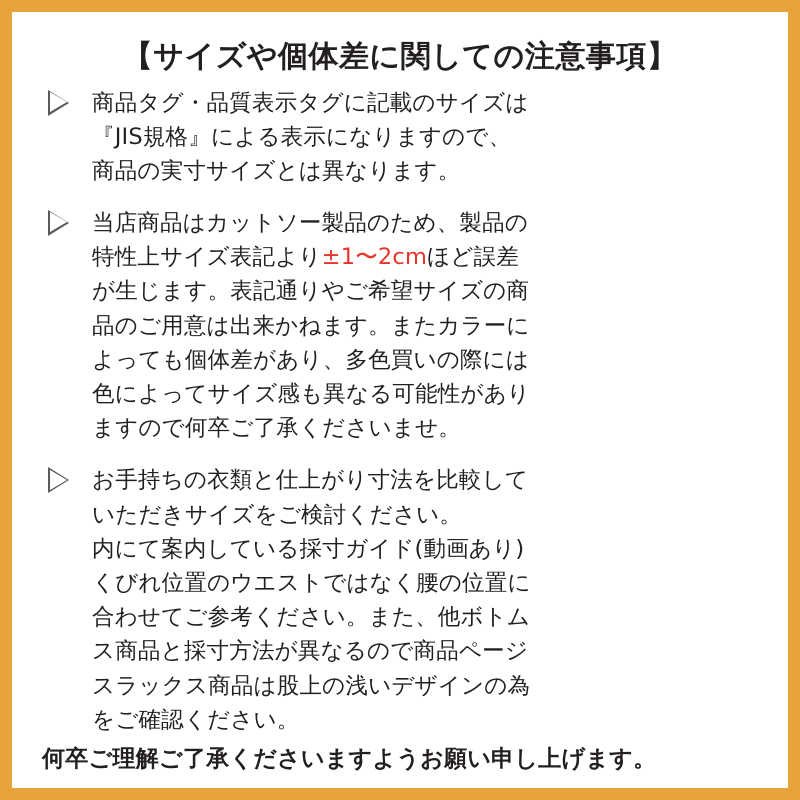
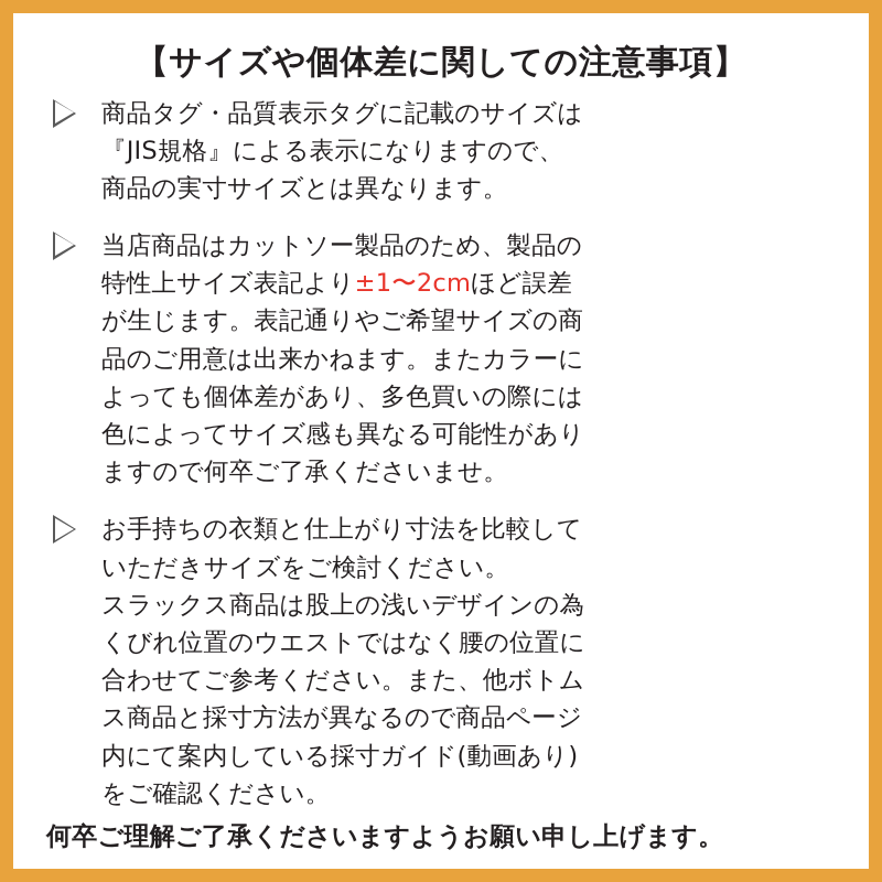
  【サイズや個体差に関しての注意事項】
  商品タグ・品質表示タグに記載のサイズは
  『JIS規格』による表示になりますので、
  商品の実寸サイズとは異なります。
  当店商品はカットソー製品のため、製品の
  特性上サイズ表記より±1〜2cmほど誤差
  が生じます。表記通りやご希望サイズの商
  品のご用意は出来かねます。またカラーに
  よっても個体差があり、多色買いの際には
  色によってサイズ感も異なる可能性があり
  ますので何卒ご了承くださいませ。
  お手持ちの衣類と仕上がり寸法を比較して
  いただきサイズをご検討ください。
- 内にて案内している採寸ガイド(動画あり)
+ スラックス商品は股上の浅いデザインの為
  くびれ位置のウエストではなく腰の位置に
  合わせてご参考ください。また、他ボトム
  ス商品と採寸方法が異なるので商品ページ
- スラックス商品は股上の浅いデザインの為
+ 内にて案内している採寸ガイド(動画あり)
  をご確認ください。
  何卒ご理解ご了承くださいますようお願い申し上げます。
